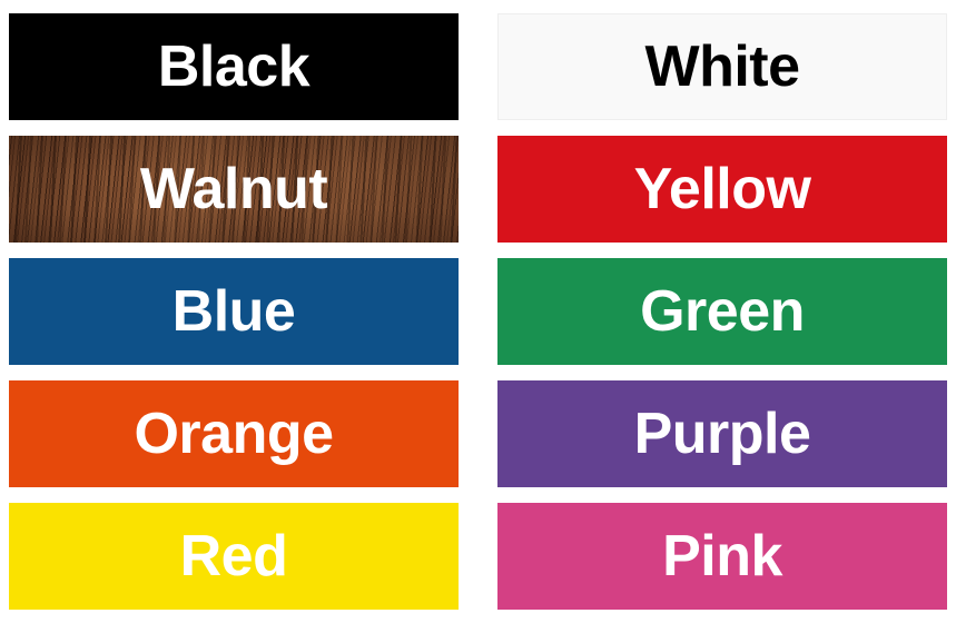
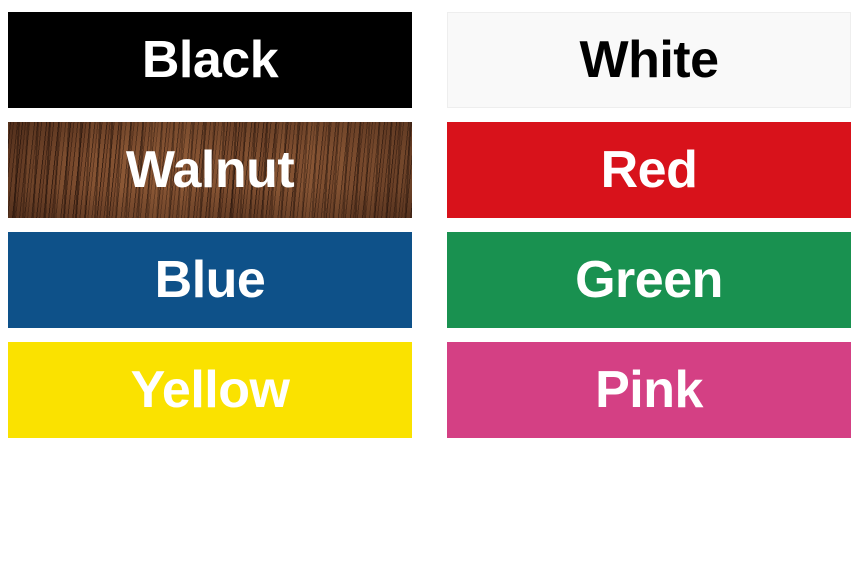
  Black
  White
  Walnut
- Yellow
+ Red
  Blue
  Green
- Orange
- Purple
- Red
+ Yellow
  Pink
